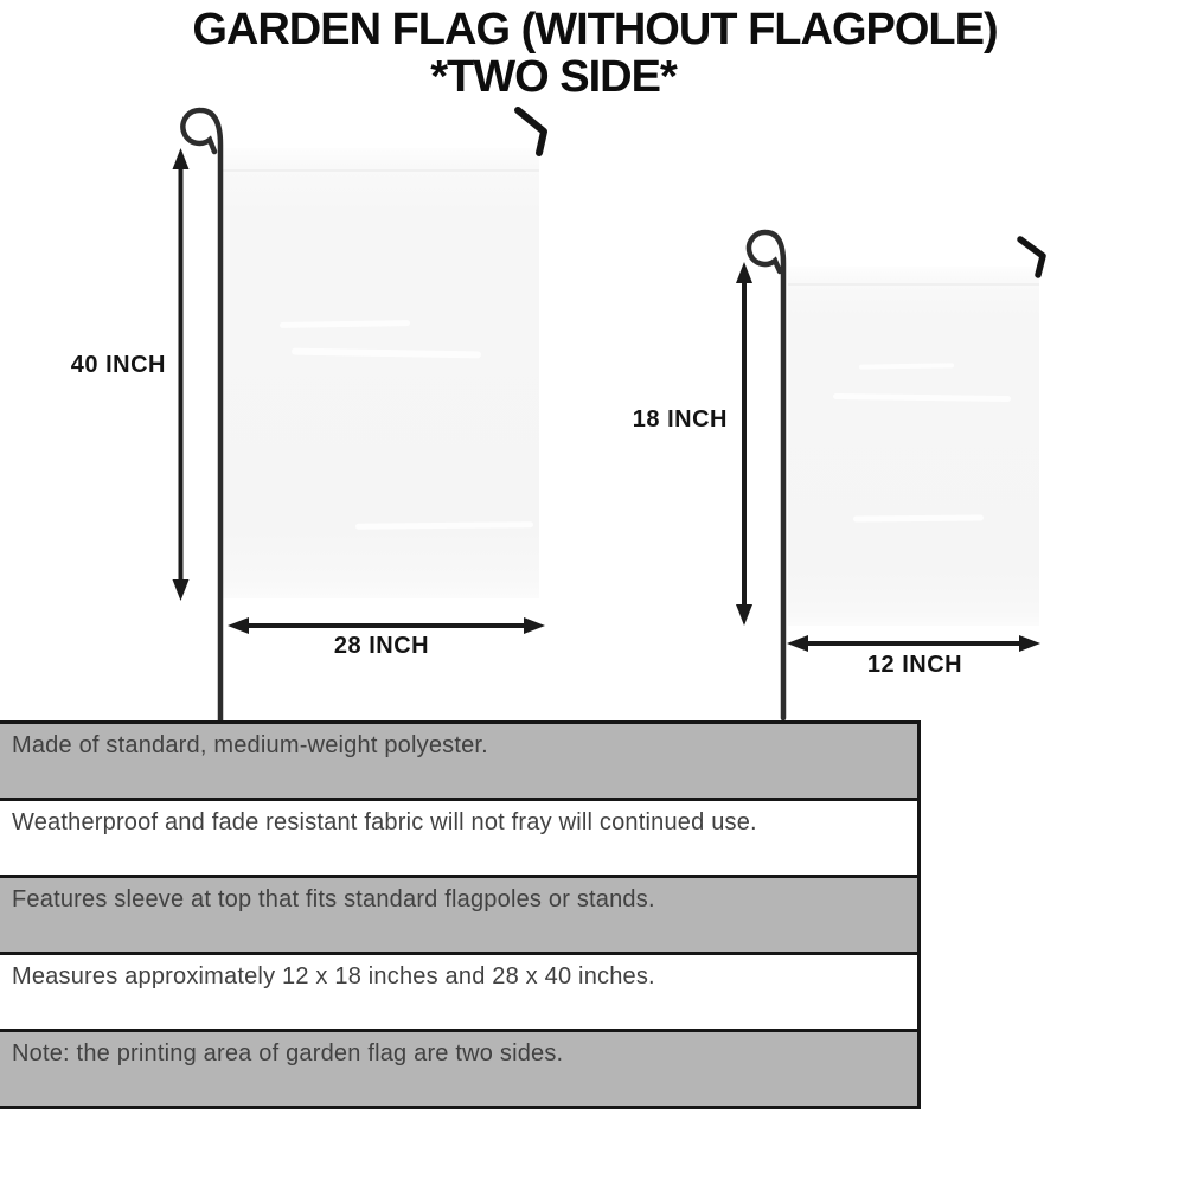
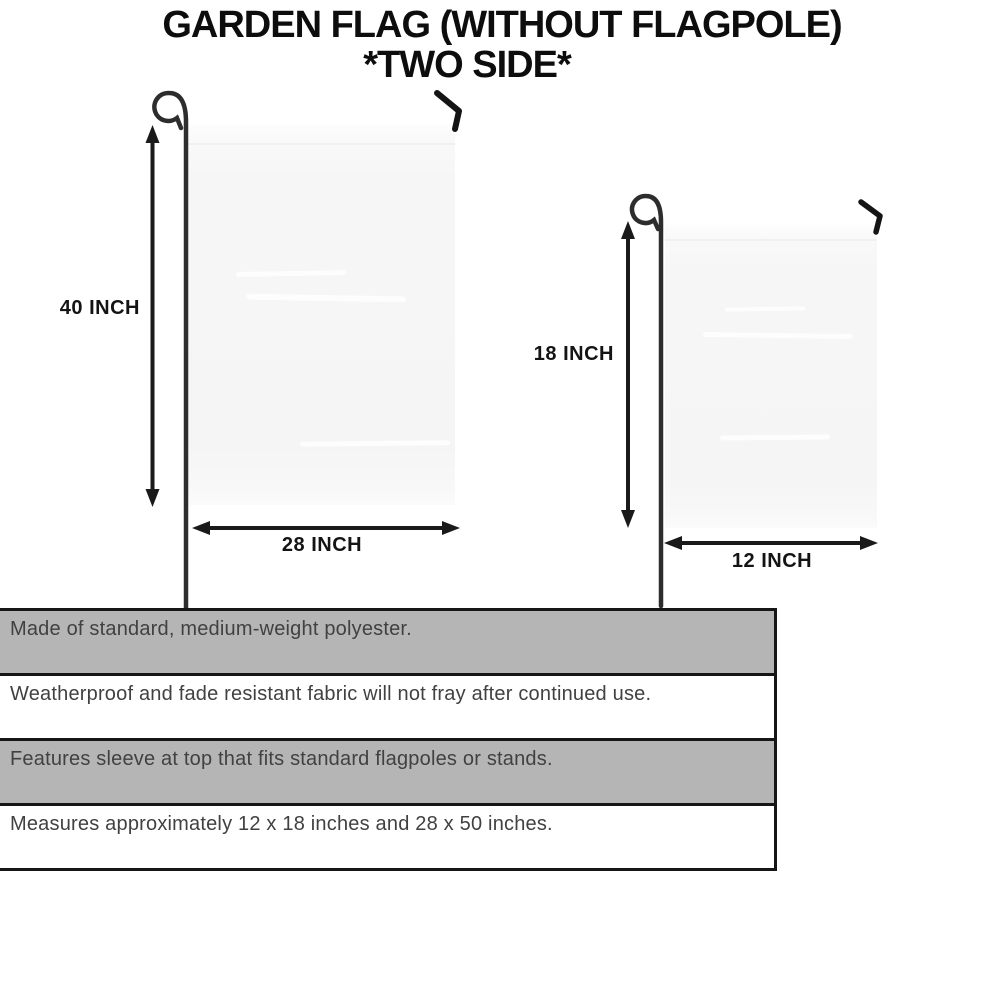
  GARDEN FLAG (WITHOUT FLAGPOLE)
  *TWO SIDE*
  40 INCH
  28 INCH
  18 INCH
  12 INCH
  Made of standard, medium-weight polyester.
- Weatherproof and fade resistant fabric will not fray will continued use.
+ Weatherproof and fade resistant fabric will not fray after continued use.
  Features sleeve at top that fits standard flagpoles or stands.
- Measures approximately 12 x 18 inches and 28 x 40 inches.
+ Measures approximately 12 x 18 inches and 28 x 50 inches.
- Note: the printing area of garden flag are two sides.
